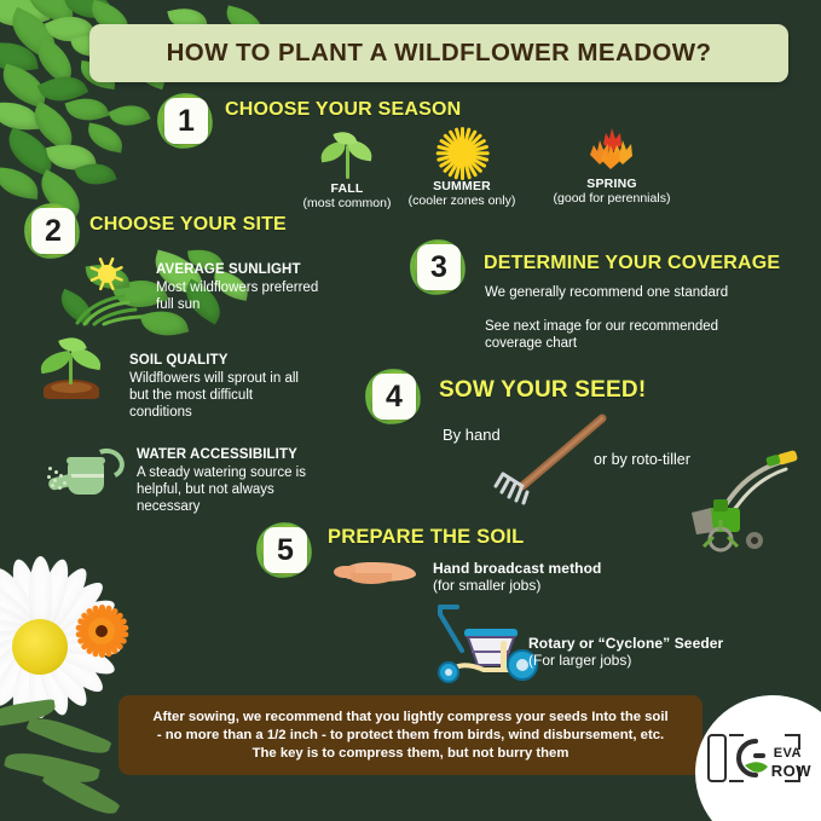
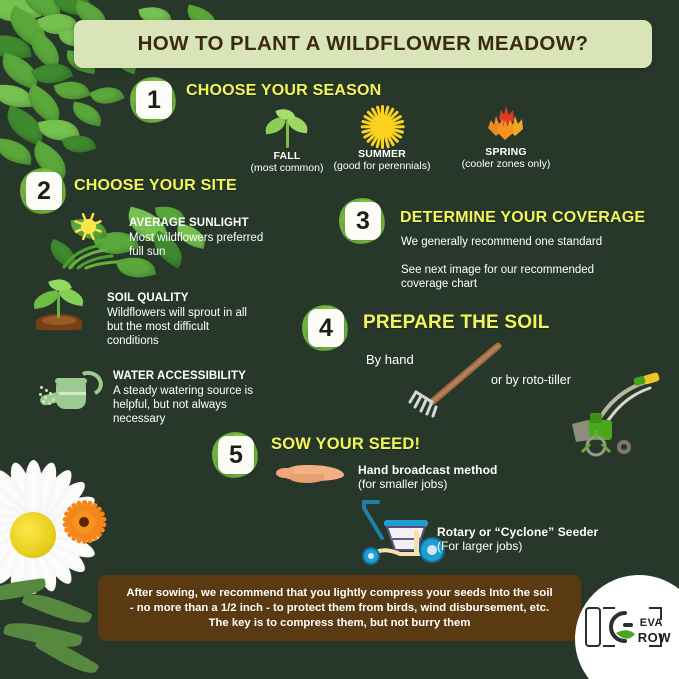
  HOW TO PLANT A WILDFLOWER MEADOW?
  1
  CHOOSE YOUR SEASON
  FALL
  (most common)
  SUMMER
- (cooler zones only)
+ (good for perennials)
  SPRING
- (good for perennials)
+ (cooler zones only)
  2
  CHOOSE YOUR SITE
  AVERAGE SUNLIGHT
  Most wildflowers preferred
  full sun
  SOIL QUALITY
  Wildflowers will sprout in all
  but the most difficult
  conditions
  WATER ACCESSIBILITY
  A steady watering source is
  helpful, but not always
  necessary
  3
  DETERMINE YOUR COVERAGE
  We generally recommend one standard
  See next image for our recommended
  coverage chart
  4
- SOW YOUR SEED!
+ PREPARE THE SOIL
  By hand
  or by roto-tiller
  5
- PREPARE THE SOIL
+ SOW YOUR SEED!
  Hand broadcast method
  (for smaller jobs)
  Rotary or “Cyclone” Seeder
  (For larger jobs)
  After sowing, we recommend that you lightly compress your seeds Into the soil
  - no more than a 1/2 inch - to protect them from birds, wind disbursement, etc.
  The key is to compress them, but not burry them
  EVA
  ROW
